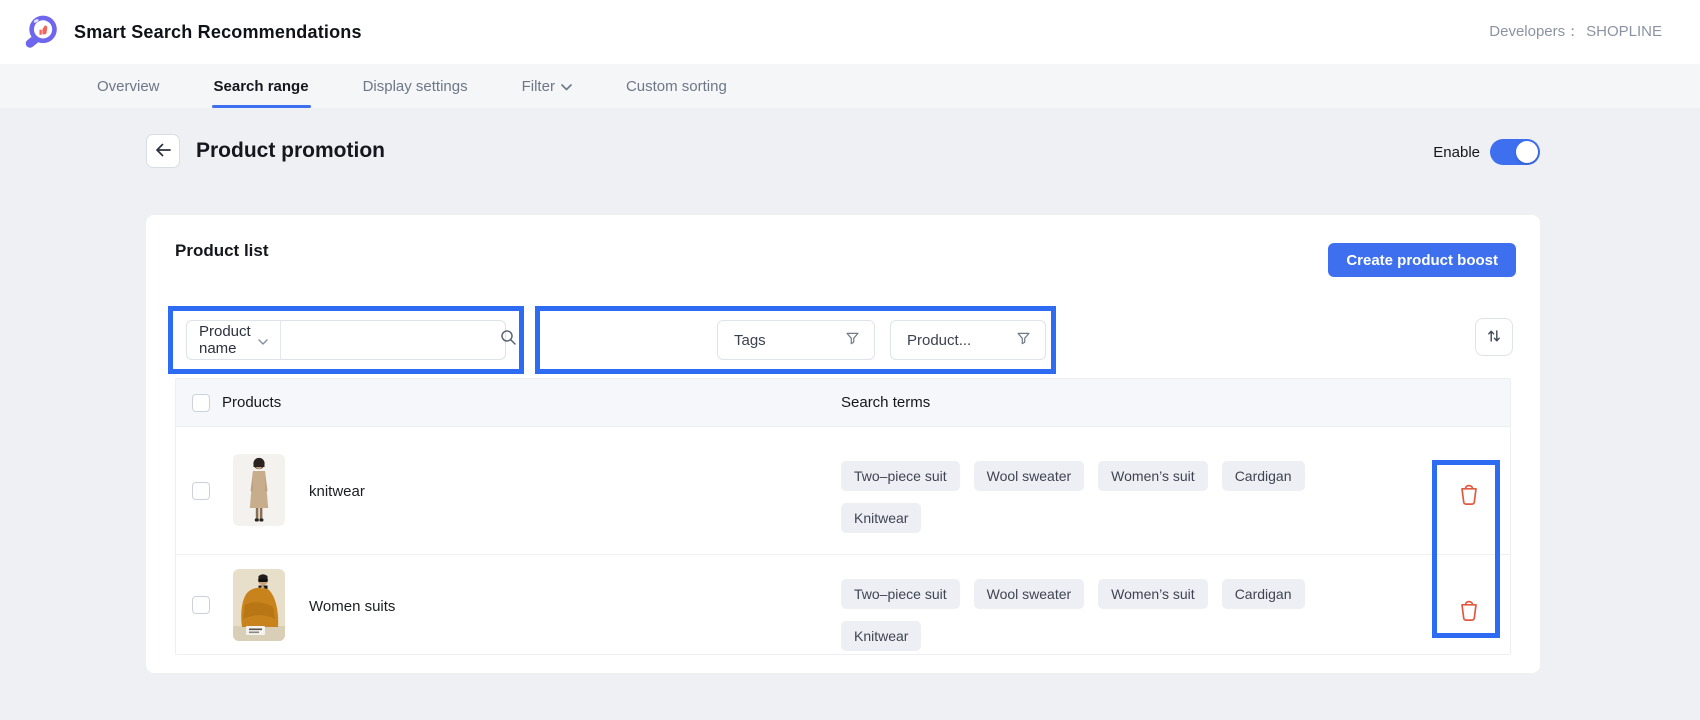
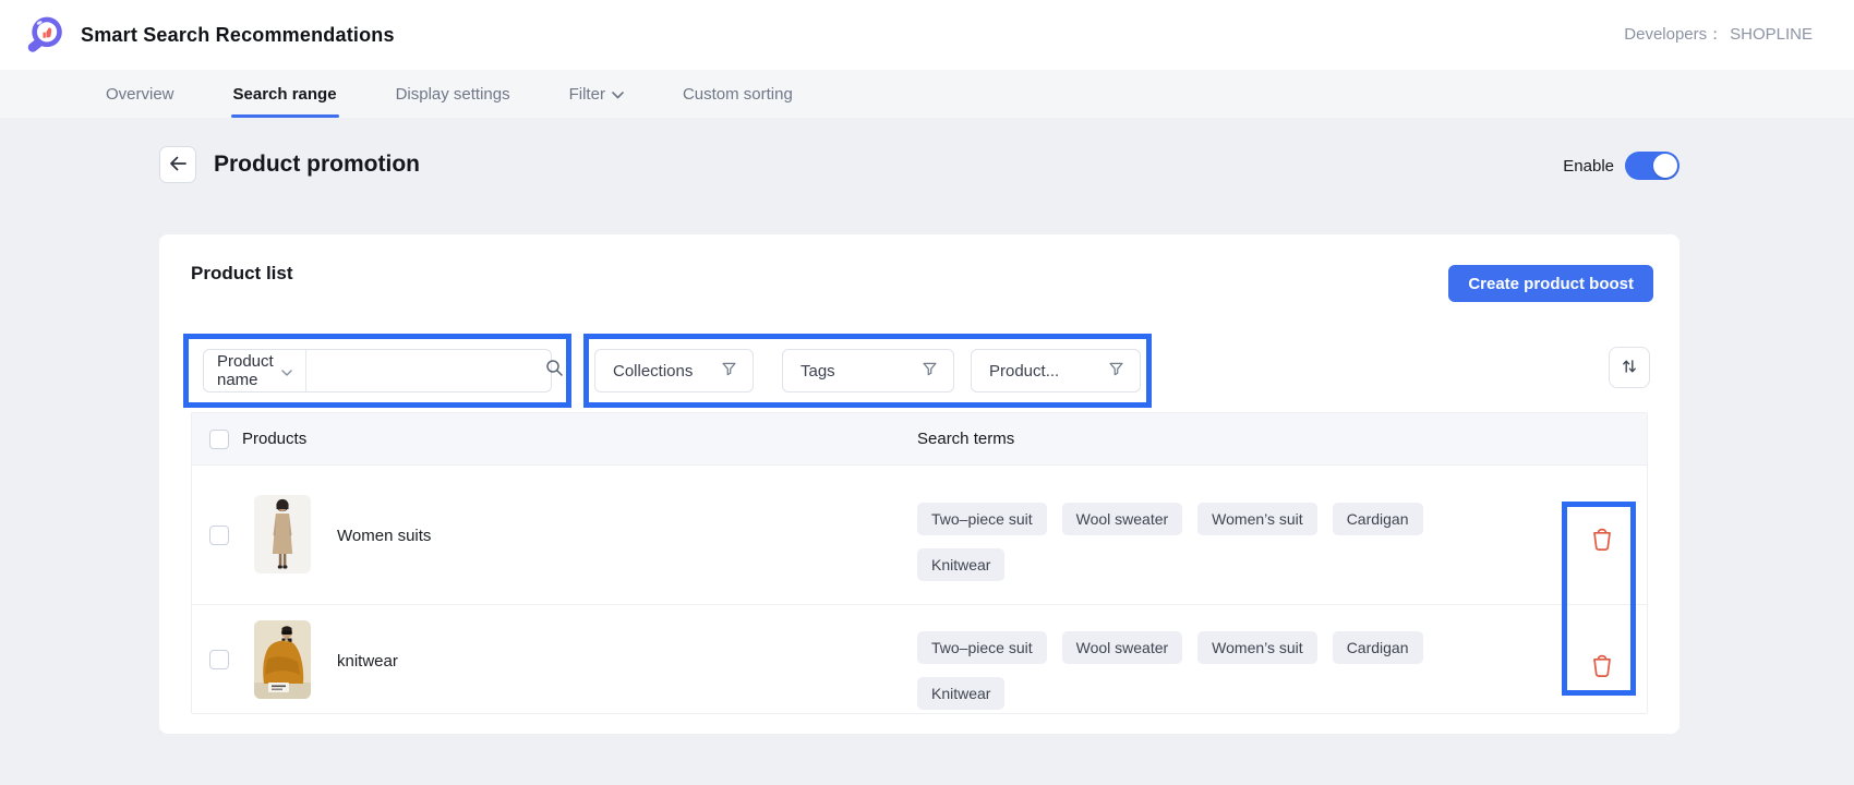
  Smart Search Recommendations
  Developers：
  SHOPLINE
  Overview
  Search range
  Display settings
  Filter
  Custom sorting
  Product promotion
  Enable
  Product list
  Create product boost
  Product name
+ Collections
  Tags
  Product...
  Products
  Search terms
- knitwear
+ Women suits
  Two–piece suit
  Wool sweater
  Women’s suit
  Cardigan
  Knitwear
- Women suits
+ knitwear
  Two–piece suit
  Wool sweater
  Women’s suit
  Cardigan
  Knitwear
